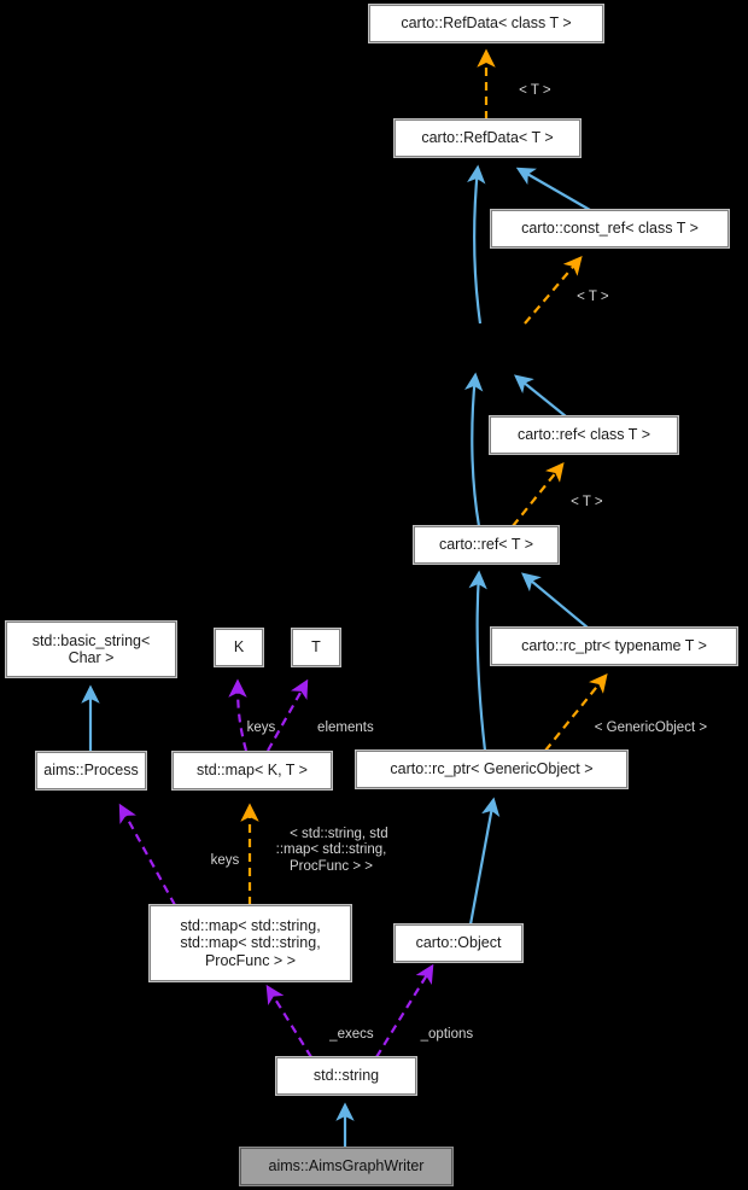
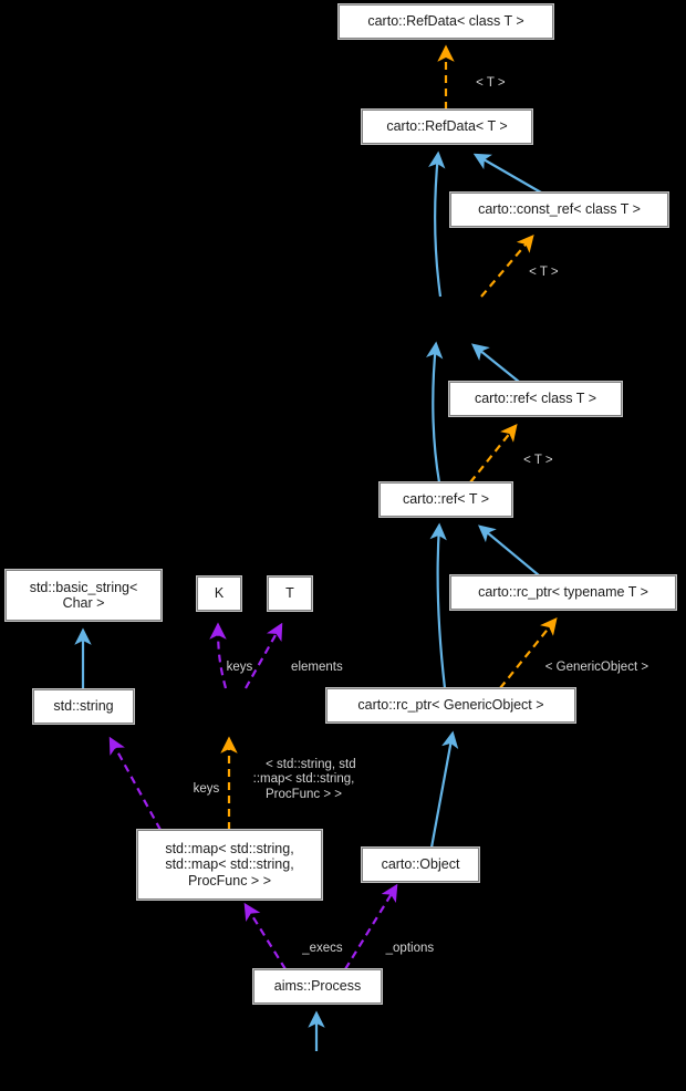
  carto::RefData< class T >
  carto::RefData< T >
  carto::const_ref< class T >
  carto::ref< class T >
  carto::ref< T >
  carto::rc_ptr< typename T >
  carto::rc_ptr< GenericObject >
  std::basic_string<
  Char >
  K
  T
- aims::Process
+ std::string
- std::map< K, T >
  std::map< std::string,
  std::map< std::string,
  ProcFunc > >
  carto::Object
- std::string
+ aims::Process
- aims::AimsGraphWriter
  < T >
  < T >
  < T >
  < GenericObject >
  keys
  elements
  keys
  < std::string, std
  ::map< std::string,
  ProcFunc > >
  _execs
  _options
